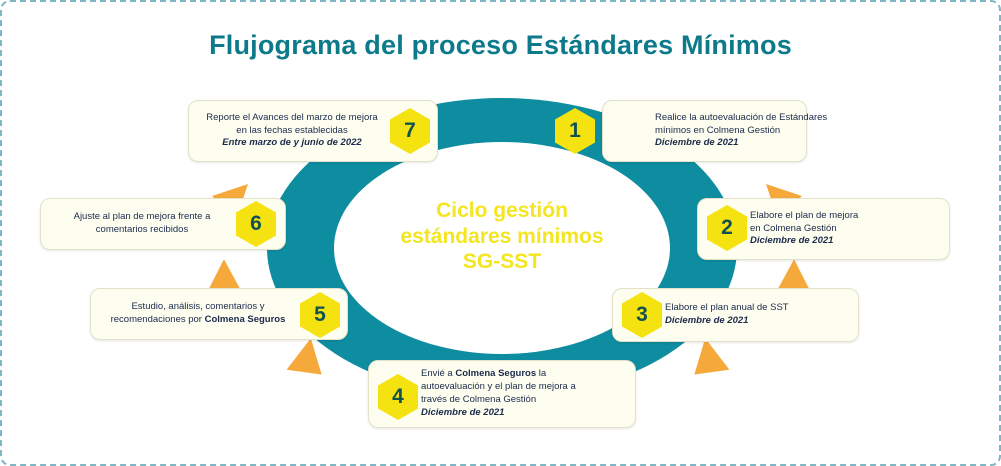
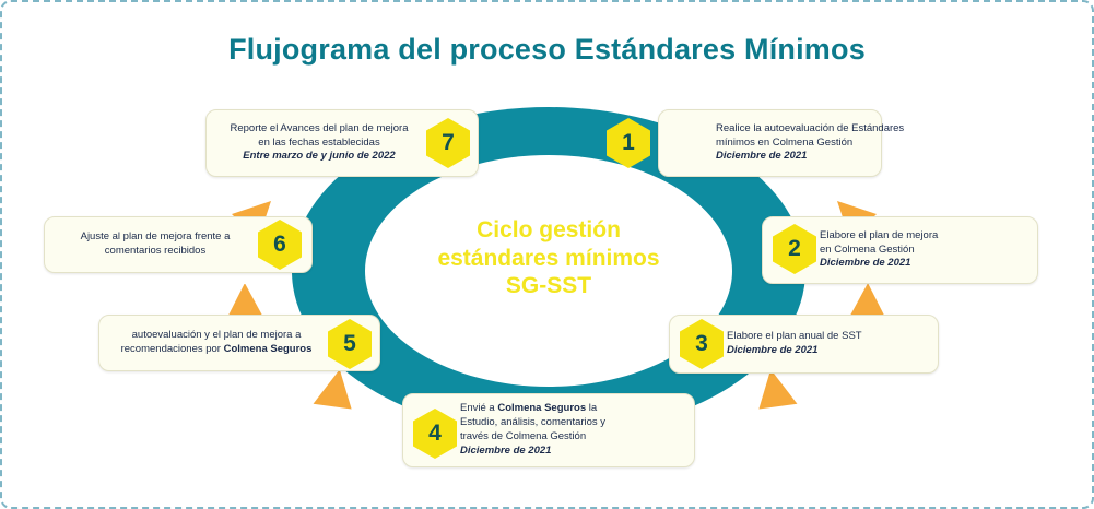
  Flujograma del proceso Estándares Mínimos
  Realice la autoevaluación de Estándares
  mínimos en Colmena Gestión
  Diciembre de 2021
  1
  Elabore el plan de mejora
  en Colmena Gestión
  Diciembre de 2021
  2
  Elabore el plan anual de SST
  Diciembre de 2021
  3
  Envié a Colmena Seguros la
- autoevaluación y el plan de mejora a
+ Estudio, análisis, comentarios y
  través de Colmena Gestión
  Diciembre de 2021
  4
- Estudio, análisis, comentarios y
+ autoevaluación y el plan de mejora a
  recomendaciones por Colmena Seguros
  5
  Ajuste al plan de mejora frente a
  comentarios recibidos
  6
- Reporte el Avances del marzo de mejora
+ Reporte el Avances del plan de mejora
  en las fechas establecidas
  Entre marzo de y junio de 2022
  7
  Ciclo gestión
  estándares mínimos
  SG-SST
